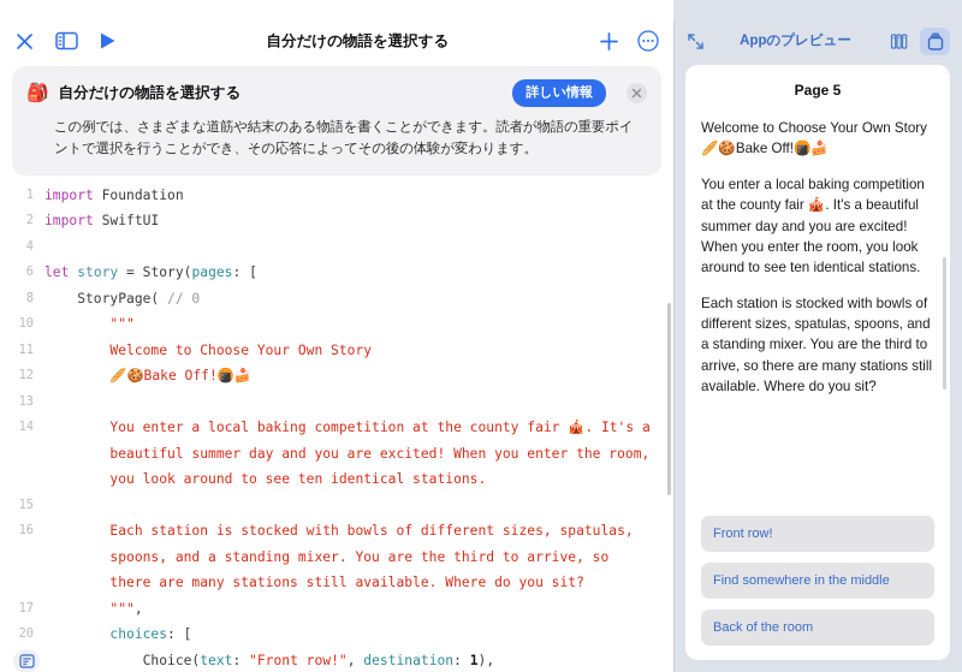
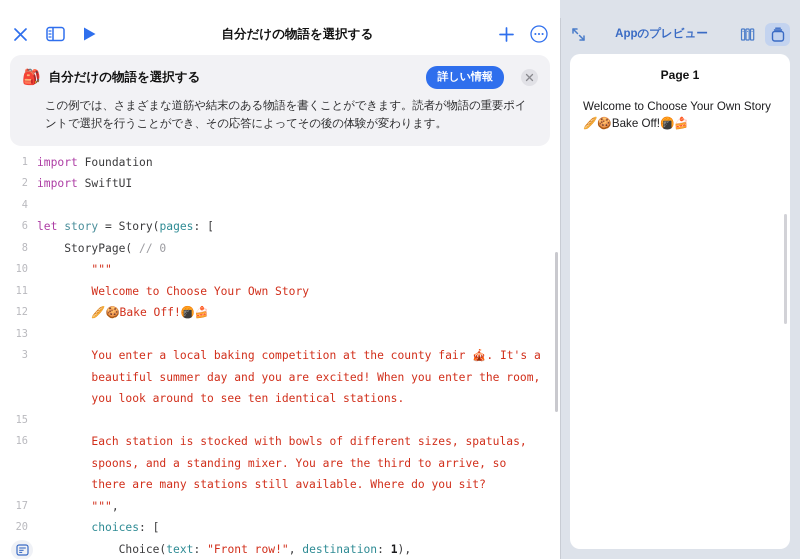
  自分だけの物語を選択する
  🎒
  自分だけの物語を選択する
  詳しい情報
  この例では、さまざまな道筋や結末のある物語を書くことができます。読者が物語の重要ポイントで選択を行うことができ、その応答によってその後の体験が変わります。
  1
  import Foundation
  2
  import SwiftUI
  4
  6
  let story = Story(pages: [
  8
  StoryPage( // 0
  10
  """
  11
  Welcome to Choose Your Own Story
  12
  🥖🍪Bake Off!🍘🍰
  13
- 14
+ 3
  You enter a local baking competition at the county fair 🎪. It's a
  beautiful summer day and you are excited! When you enter the room,
  you look around to see ten identical stations.
  15
  16
  Each station is stocked with bowls of different sizes, spatulas,
  spoons, and a standing mixer. You are the third to arrive, so
  there are many stations still available. Where do you sit?
  17
  """,
  20
  choices: [
  Choice(text: "Front row!", destination: 1),
  Appのプレビュー
- Page 5
+ Page 1
  Welcome to Choose Your Own Story 🥖🍪Bake Off!🍘🍰
- You enter a local baking competition at the county fair 🎪. It's a beautiful summer day and you are excited! When you enter the room, you look around to see ten identical stations.
- Each station is stocked with bowls of different sizes, spatulas, spoons, and a standing mixer. You are the third to arrive, so there are many stations still available. Where do you sit?
- Front row!
- Find somewhere in the middle
- Back of the room
